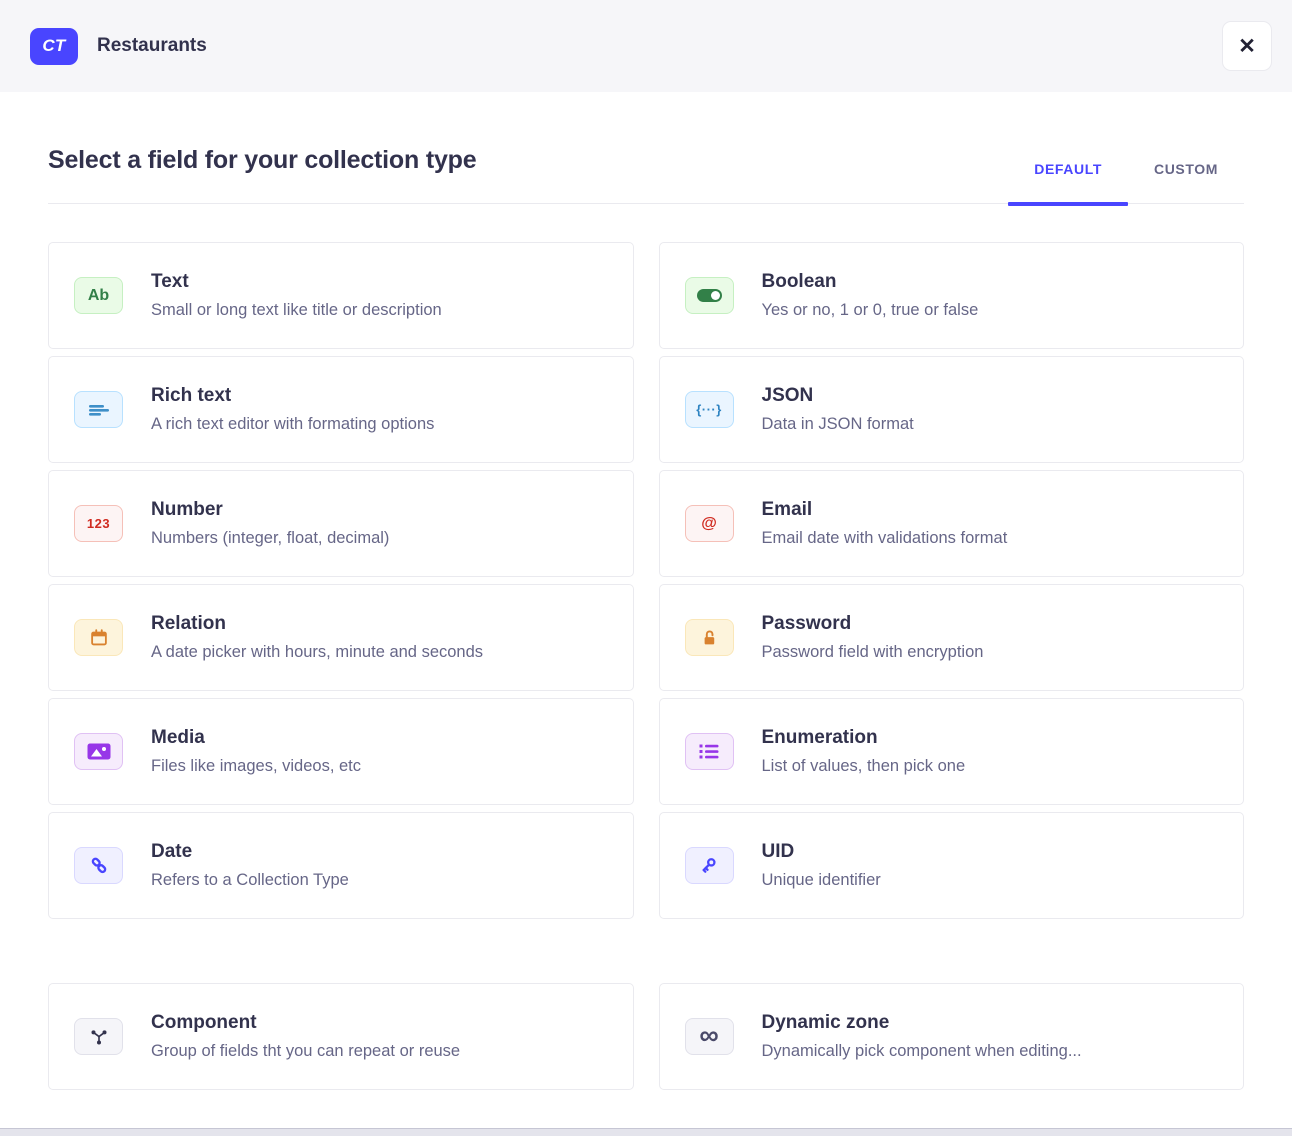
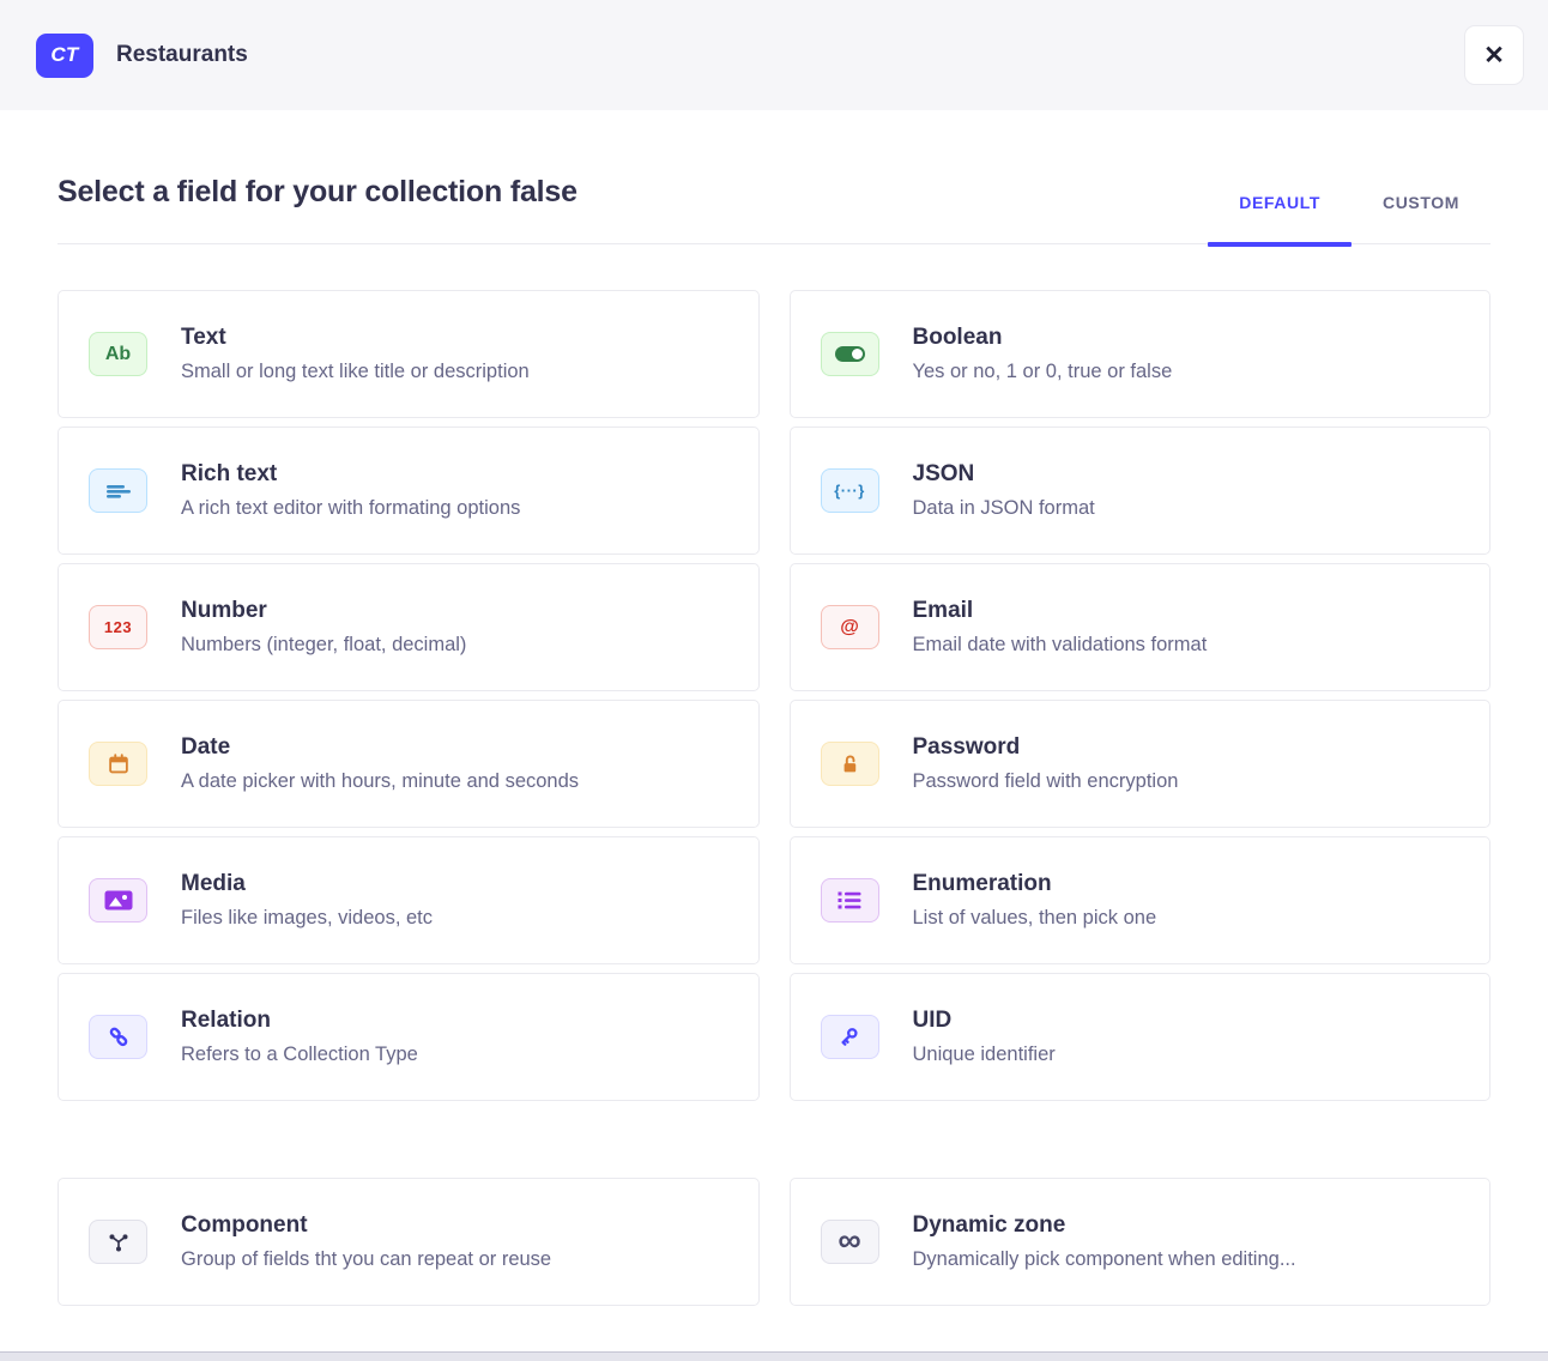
  CT
  Restaurants
  ✕
- Select a field for your collection type
+ Select a field for your collection false
  DEFAULT
  CUSTOM
  Ab
  Text
  Small or long text like title or description
  Rich text
  A rich text editor with formating options
  123
  Number
  Numbers (integer, float, decimal)
- Relation
+ Date
  A date picker with hours, minute and seconds
  Media
  Files like images, videos, etc
- Date
+ Relation
  Refers to a Collection Type
  Boolean
  Yes or no, 1 or 0, true or false
  {···}
  JSON
  Data in JSON format
  @
  Email
  Email date with validations format
  Password
  Password field with encryption
  Enumeration
  List of values, then pick one
  UID
  Unique identifier
  Component
  Group of fields tht you can repeat or reuse
  ∞
  Dynamic zone
  Dynamically pick component when editing...
